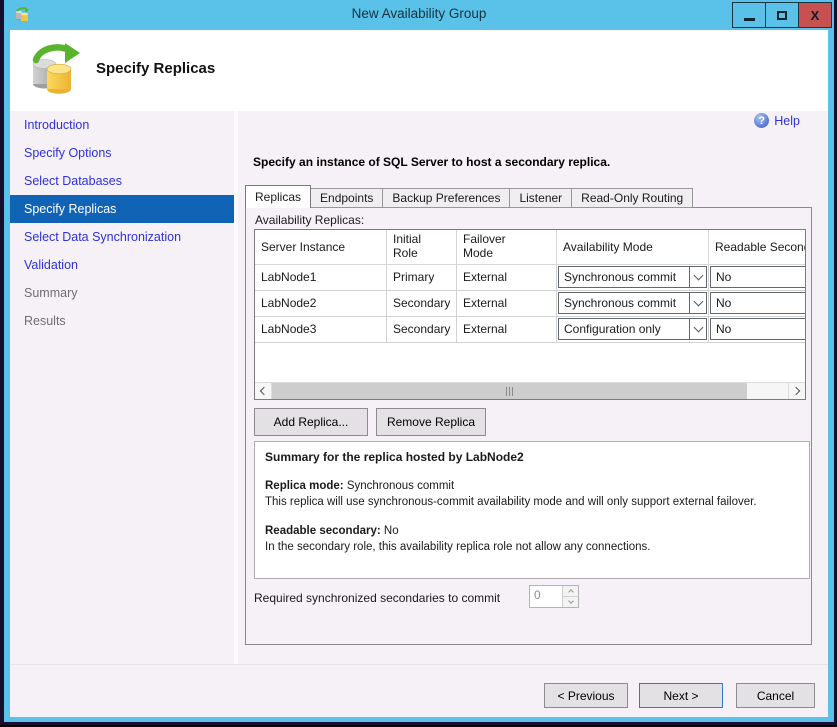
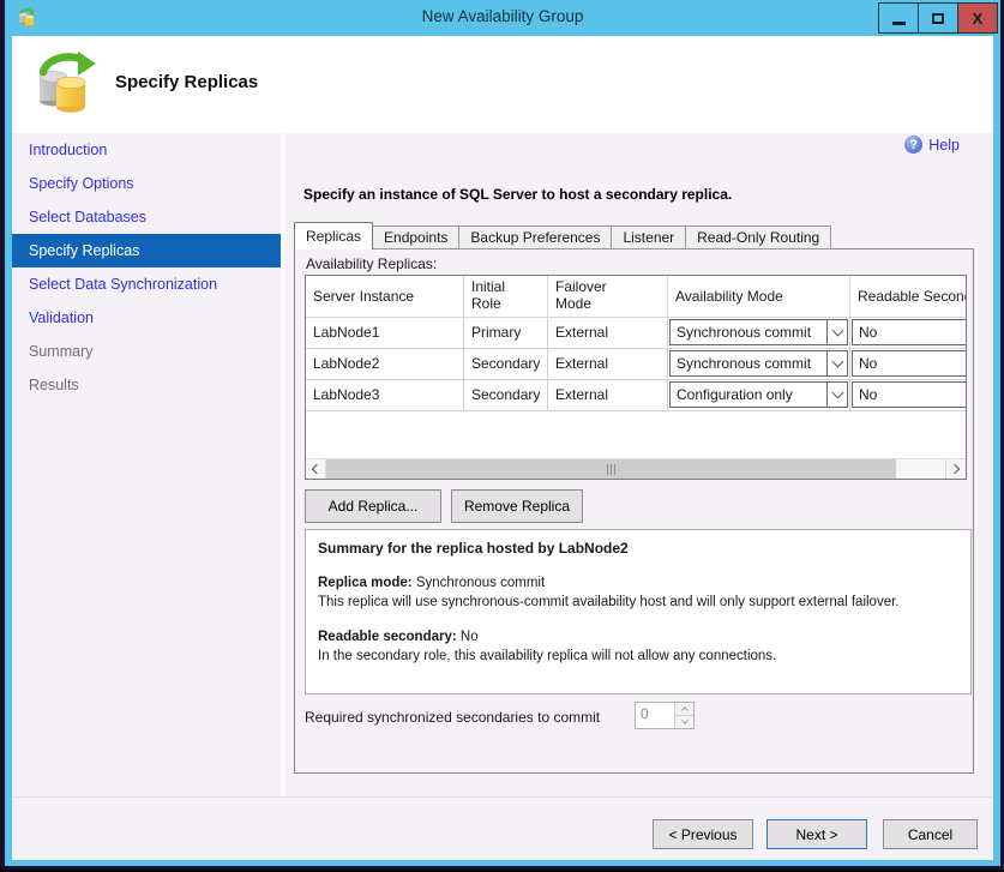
  New Availability Group
  X
  Specify Replicas
  Introduction
  Specify Options
  Select Databases
  Specify Replicas
  Select Data Synchronization
  Validation
  Summary
  Results
  ?
  Help
  Specify an instance of SQL Server to host a secondary replica.
  Replicas
  Endpoints
  Backup Preferences
  Listener
  Read-Only Routing
  Availability Replicas:
  Server Instance
  Initial
  Role
  Failover
  Mode
  Availability Mode
  Readable Secon
  LabNode1
  Primary
  External
  Synchronous commit
  No
  LabNode2
  Secondary
  External
  Synchronous commit
  No
  LabNode3
  Secondary
  External
  Configuration only
  No
  Add Replica...
  Remove Replica
  Summary for the replica hosted by LabNode2
  Replica mode: Synchronous commit
- This replica will use synchronous-commit availability mode and will only support external failover.
+ This replica will use synchronous-commit availability host and will only support external failover.
  Readable secondary: No
- In the secondary role, this availability replica role not allow any connections.
+ In the secondary role, this availability replica will not allow any connections.
  Required synchronized secondaries to commit
  0
  < Previous
  Next >
  Cancel
